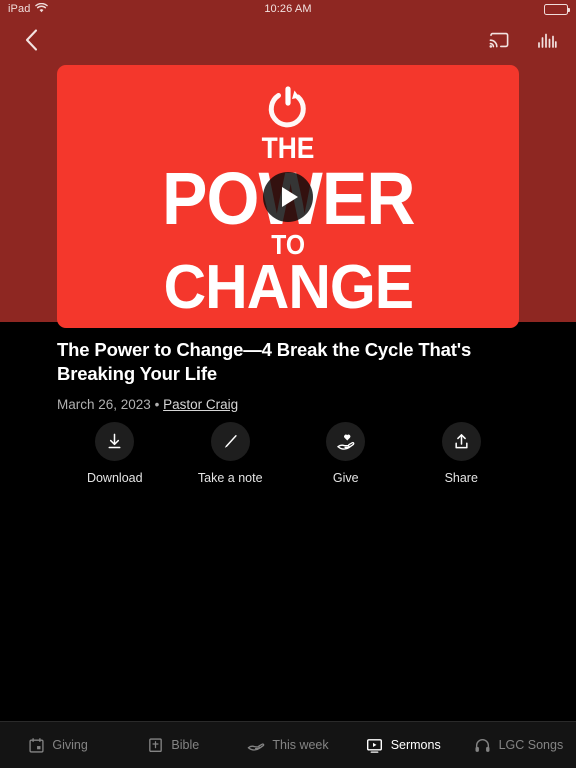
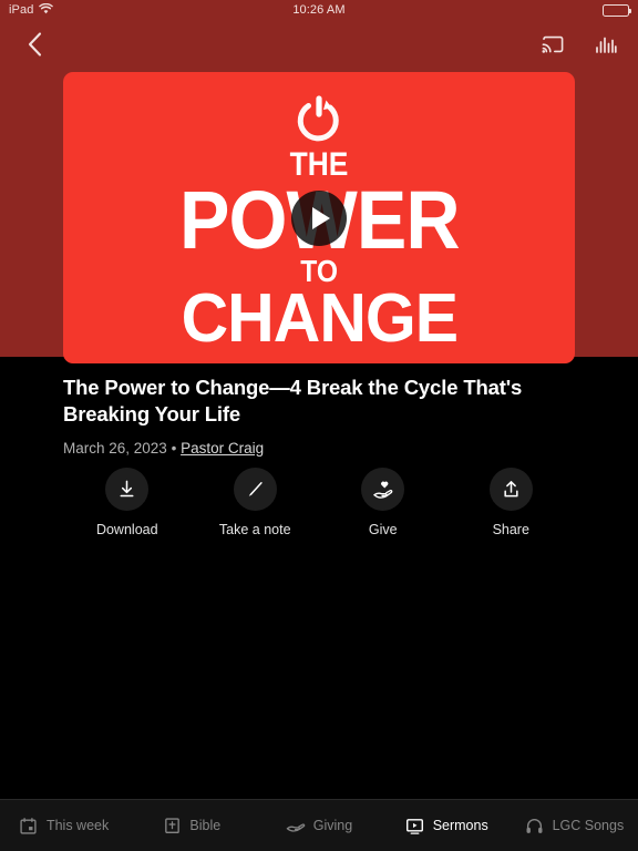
  iPad
  10:26 AM
  THE
  POWER
  TO
  CHANGE
  The Power to Change—4 Break the Cycle That's Breaking Your Life
  March 26, 2023 • Pastor Craig
  Download
  Take a note
  Give
  Share
- Giving
+ This week
  Bible
- This week
+ Giving
  Sermons
  LGC Songs
